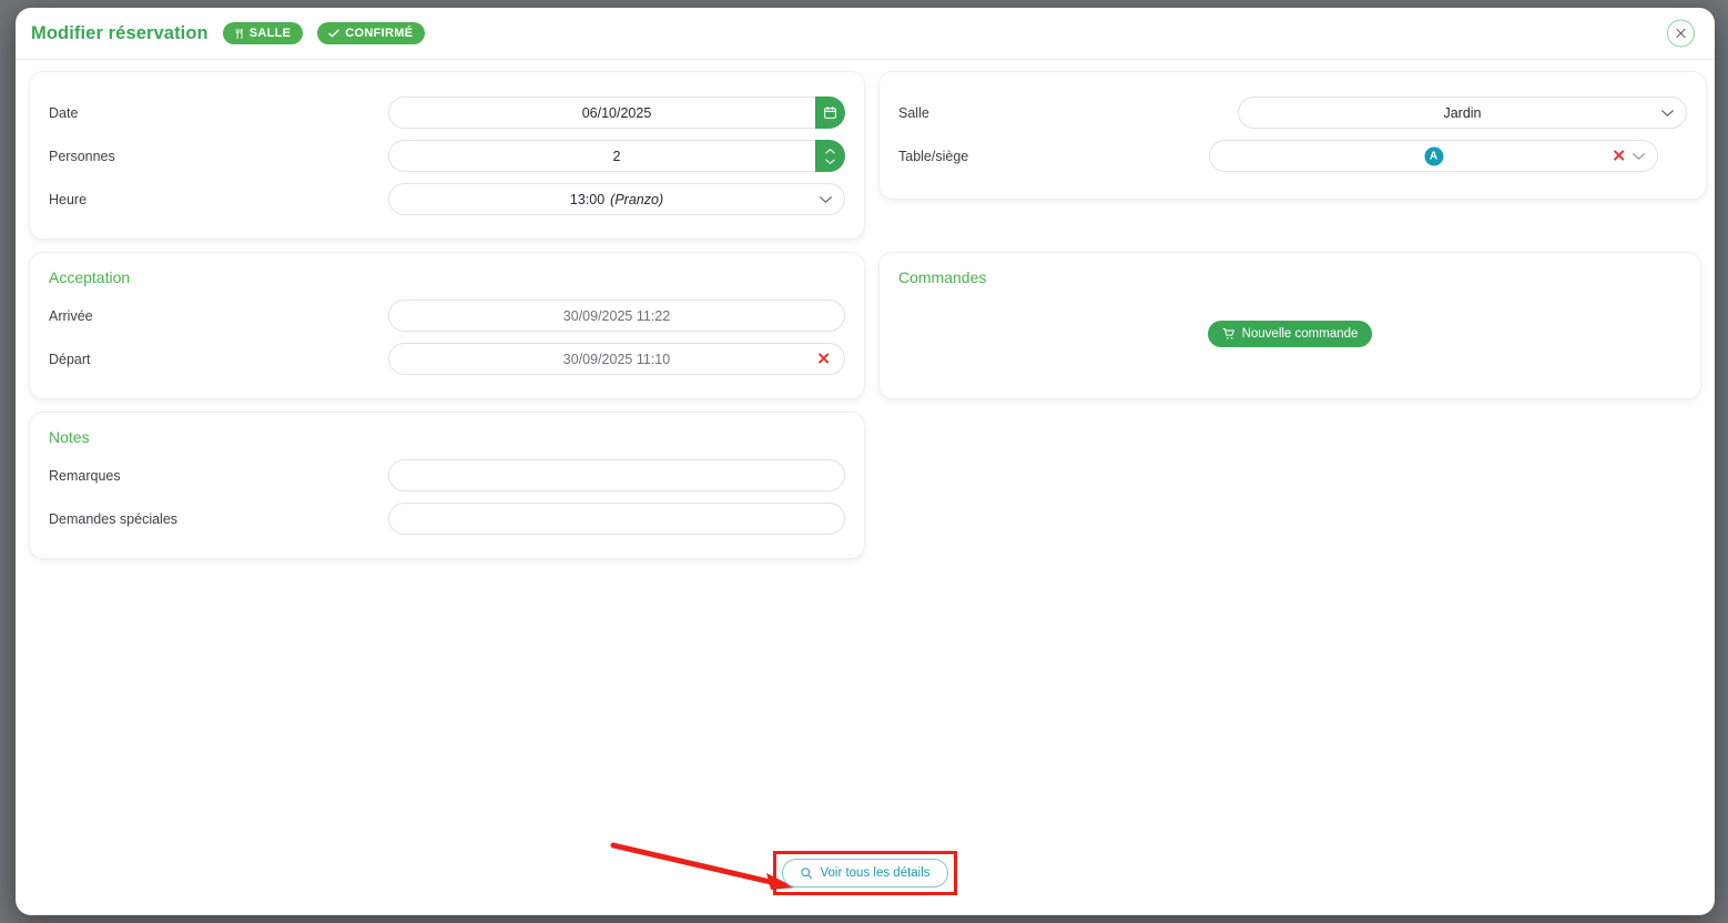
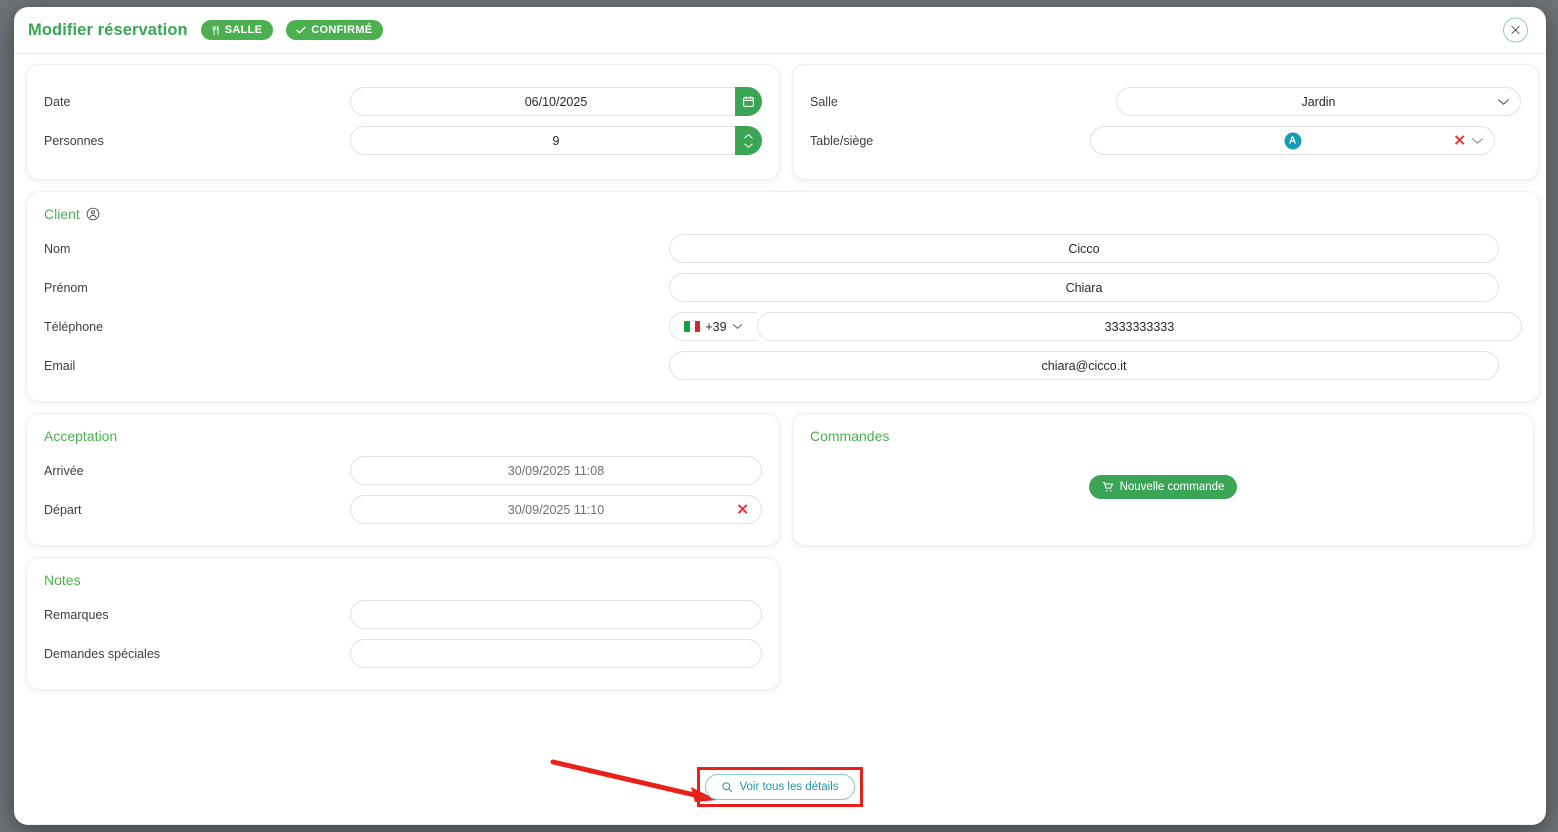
  Modifier réservation
  SALLE
  CONFIRMÉ
  Date
  06/10/2025
  Personnes
- 2
+ 9
- Heure
- 13:00
- (Pranzo)
  Salle
  Jardin
  Table/siège
  A
  ✕
+ Client
+ Nom
+ Cicco
+ Prénom
+ Chiara
+ Téléphone
+ +39
+ 3333333333
+ Email
+ chiara@cicco.it
  Acceptation
  Arrivée
- 30/09/2025 11:22
+ 30/09/2025 11:08
  Départ
  30/09/2025 11:10
  ✕
  Commandes
  Nouvelle commande
  Notes
  Remarques
  Demandes spéciales
  Voir tous les détails
